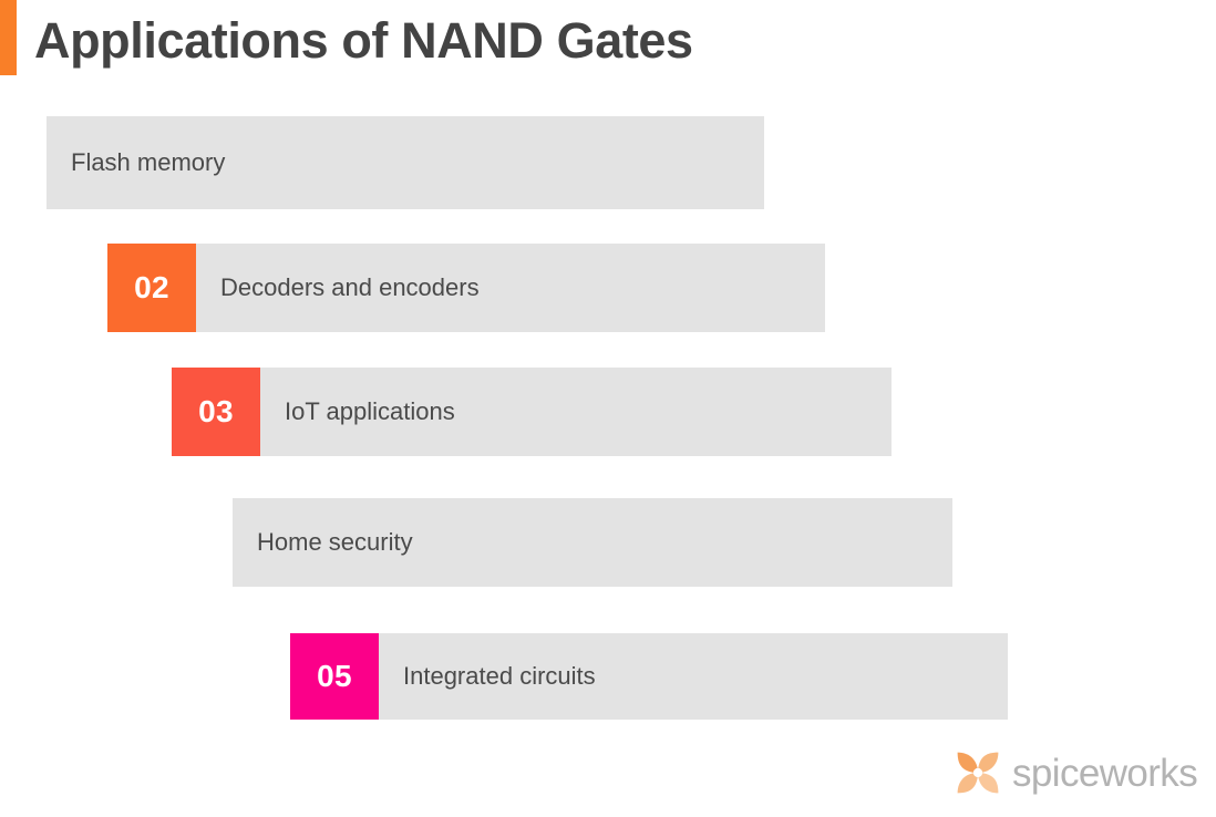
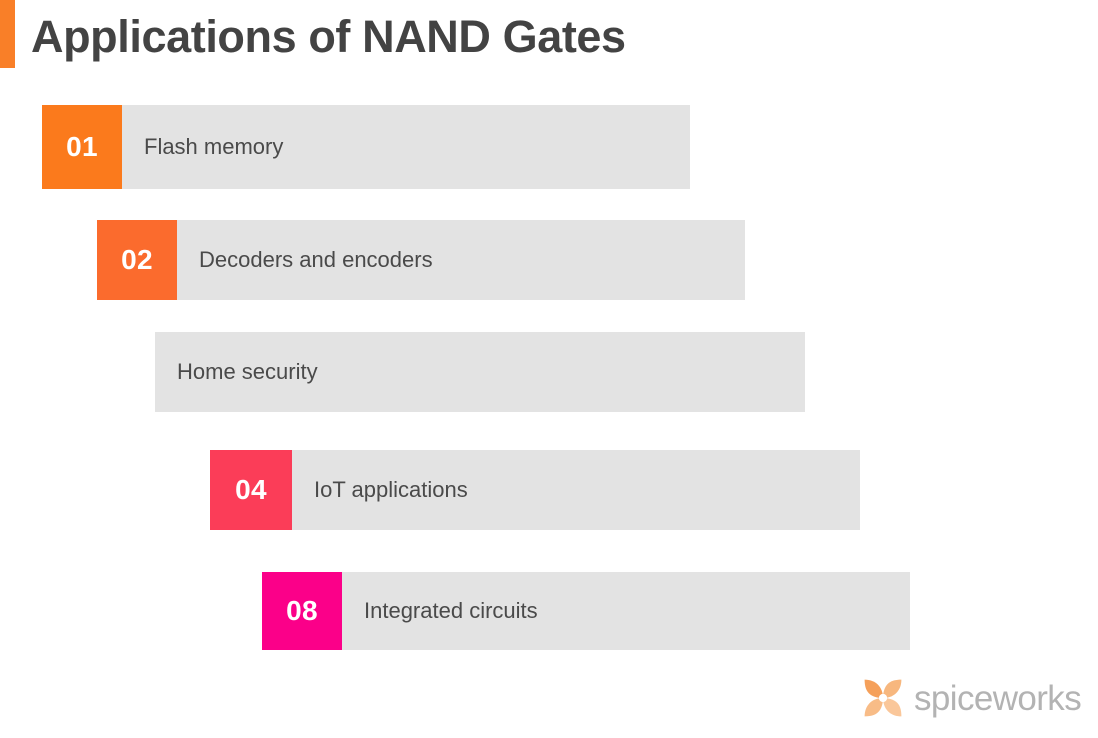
  Applications of NAND Gates
+ 01
  Flash memory
  02
  Decoders and encoders
- 03
- IoT applications
+ Home security
+ 04
- Home security
+ IoT applications
- 05
+ 08
  Integrated circuits
  spiceworks
